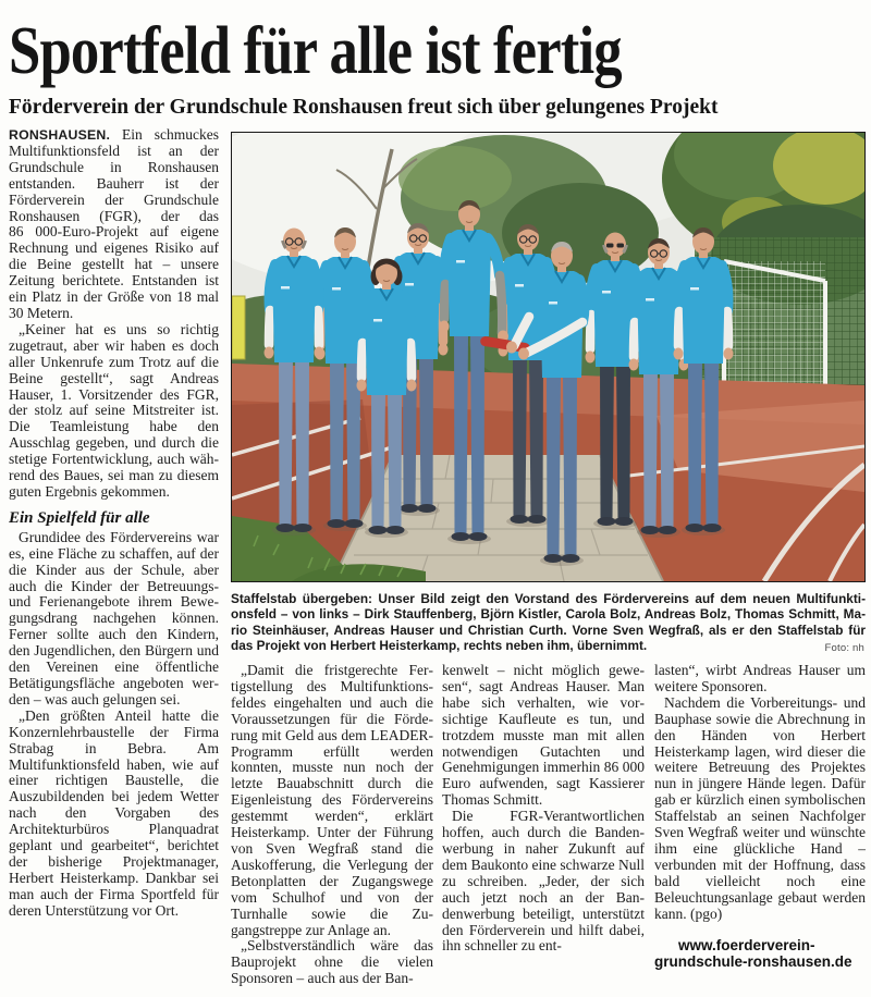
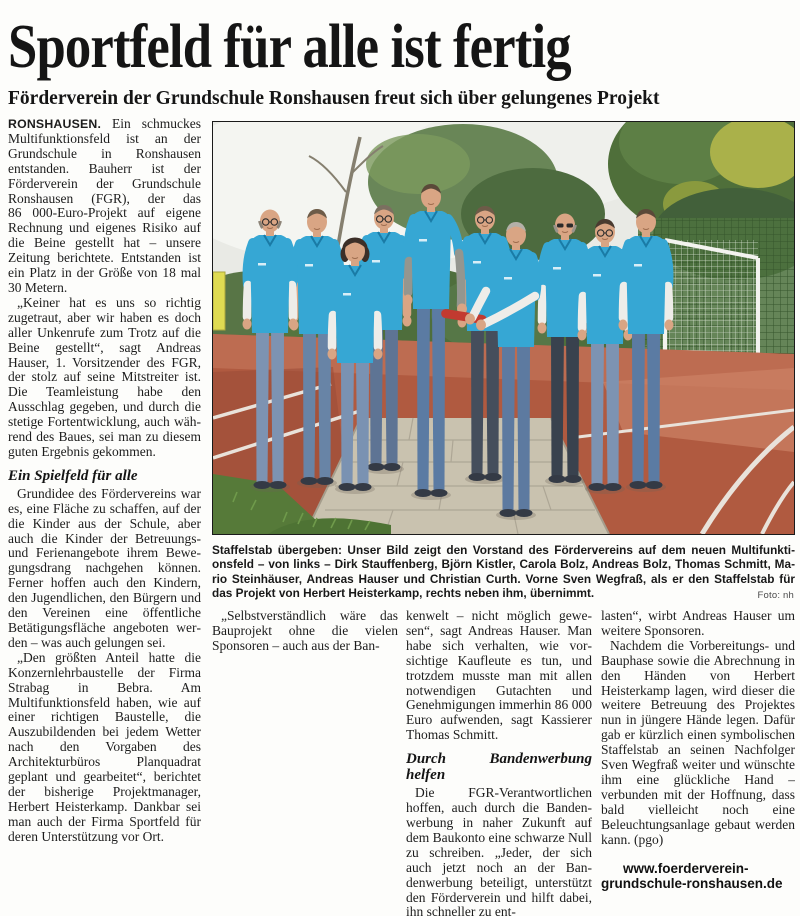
  Sportfeld für alle ist fertig
  Förderverein der Grundschule Ronshausen freut sich über gelungenes Projekt
  RONSHAUSEN. Ein schmu­ckes Multifunktionsfeld ist an der Grundschule in Ronshau­sen entstanden. Bauherr ist der Förderverein der Grundschule Ronshausen (FGR), der das 86 000-Euro-Projekt auf eigene Rechnung und eigenes Risiko auf die Beine gestellt hat – unse­re Zeitung berichtete. Entstan­den ist ein Platz in der Grö­ße von 18 mal 30 Metern.
  „Keiner hat es uns so richtig zugetraut, aber wir haben es doch aller Unkenrufe zum Trotz auf die Beine gestellt“, sagt Andreas Hauser, 1. Vorsit­zender des FGR, der stolz auf seine Mitstreiter ist. Die Team­leistung habe den Ausschlag gegeben, und durch die stetige Fortentwicklung, auch wäh­rend des Baues, sei man zu die­sem guten Ergebnis gekom­men.
  Ein Spielfeld für alle
- Grundidee des Förderver­eins war es, eine Fläche zu schaffen, auf der die Kinder aus der Schule, aber auch die Kinder der Betreuungs- und Ferienangebote ihrem Bewe­gungsdrang nachgehen kön­nen. Ferner sollte auch den Kindern, den Jugendlichen, den Bürgern und den Verei­nen eine öffentliche Betäti­gungsfläche angeboten wer­den – was auch gelungen sei.
+ Grundidee des Förderver­eins war es, eine Fläche zu schaffen, auf der die Kinder aus der Schule, aber auch die Kinder der Betreuungs- und Ferienangebote ihrem Bewe­gungsdrang nachgehen kön­nen. Ferner hoffen auch den Kindern, den Jugendlichen, den Bürgern und den Verei­nen eine öffentliche Betäti­gungsfläche angeboten wer­den – was auch gelungen sei.
  „Den größten Anteil hatte die Konzernlehrbaustelle der Firma Strabag in Bebra. Am Multifunktionsfeld haben, wie auf einer richtigen Baustelle, die Auszubildenden bei jedem Wetter nach den Vorgaben des Architekturbüros Planquadrat geplant und gearbeitet“, be­richtet der bisherige Projekt­manager, Herbert Heister­kamp. Dankbar sei man auch der Firma Sportfeld für deren Unterstützung vor Ort.
  Staffelstab übergeben: Unser Bild zeigt den Vorstand des Fördervereins auf dem neuen Multifunkti­onsfeld – von links – Dirk Stauffenberg, Björn Kistler, Carola Bolz, Andreas Bolz, Thomas Schmitt, Ma­rio Steinhäuser, Andreas Hauser und Christian Curth. Vorne Sven Wegfraß, als er den Staffelstab für das Projekt von Herbert Heisterkamp, rechts neben ihm, übernimmt.
  Foto: nh
- „Damit die fristgerechte Fer­tigstellung des Multifunktions­feldes eingehalten und auch die Voraussetzungen für die Förde­rung mit Geld aus dem LEAD­ER-Programm erfüllt werden konnten, musste nun noch der letzte Bauabschnitt durch die Eigenleistung des Förderver­eins gestemmt werden“, erklärt Heisterkamp. Unter der Füh­rung von Sven Wegfraß stand die Auskofferung, die Verle­gung der Betonplatten der Zu­gangswege vom Schulhof und von der Turnhalle sowie die Zu­gangstreppe zur Anlage an.
  „Selbstverständlich wäre das Bauprojekt ohne die vielen Sponsoren – auch aus der Ban-
  kenwelt – nicht möglich gewe­sen“, sagt Andreas Hauser. Man habe sich verhalten, wie vor­sichtige Kaufleute es tun, und trotzdem musste man mit allen notwendigen Gutachten und Genehmigungen immerhin 86 000 Euro aufwenden, sagt Kassierer Thomas Schmitt.
+ Durch Bandenwerbung helfen
  Die FGR-Verantwortlichen hoffen, auch durch die Banden­werbung in naher Zukunft auf dem Baukonto eine schwarze Null zu schreiben. „Jeder, der sich auch jetzt noch an der Ban­denwerbung beteiligt, unter­stützt den Förderverein und hilft dabei, ihn schneller zu ent-
  lasten“, wirbt Andreas Hauser um weitere Sponsoren.
  Nachdem die Vorbereitungs- und Bauphase sowie die Abrechnung in den Händen von Herbert Heisterkamp lagen, wird dieser die weitere Betreu­ung des Projektes nun in jün­gere Hände legen. Dafür gab er kürzlich einen symbolischen Staffelstab an seinen Nachfol­ger Sven Wegfraß weiter und wünschte ihm eine glückliche Hand – verbunden mit der Hoffnung, dass bald vielleicht noch eine Beleuchtungsanlage gebaut werden kann. (pgo)
  www.foerderverein-grundschule-ronshausen.de
